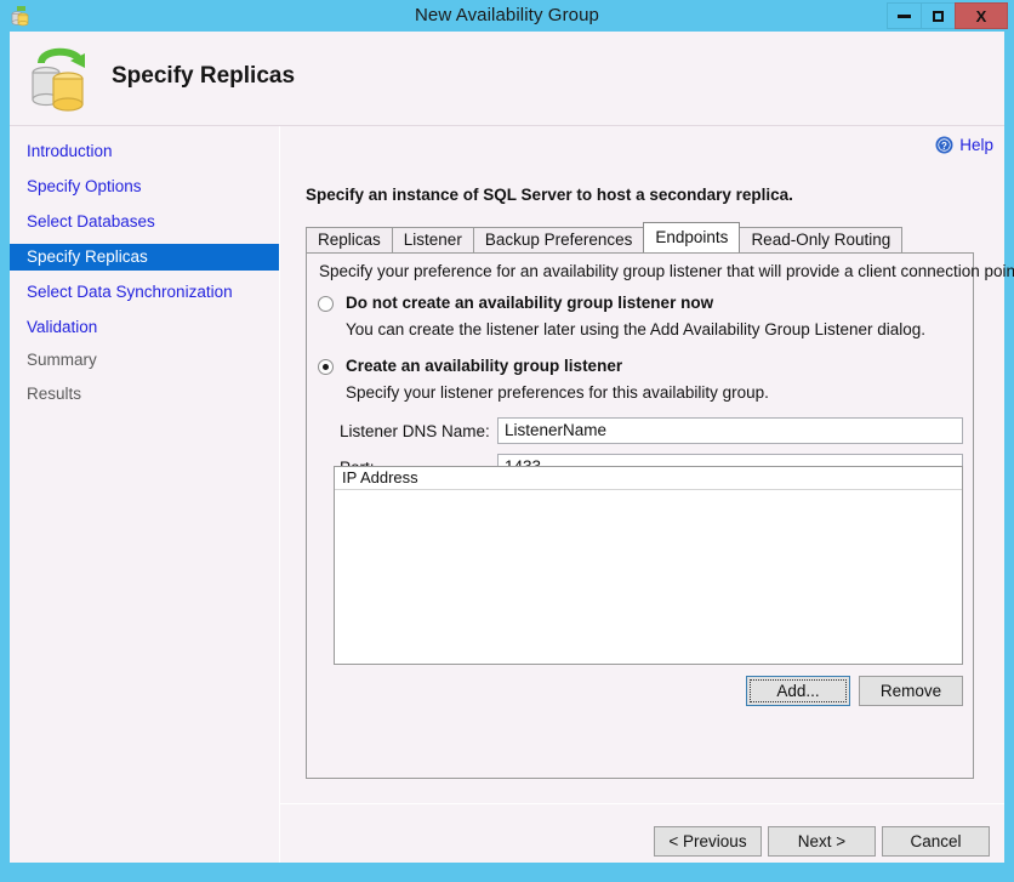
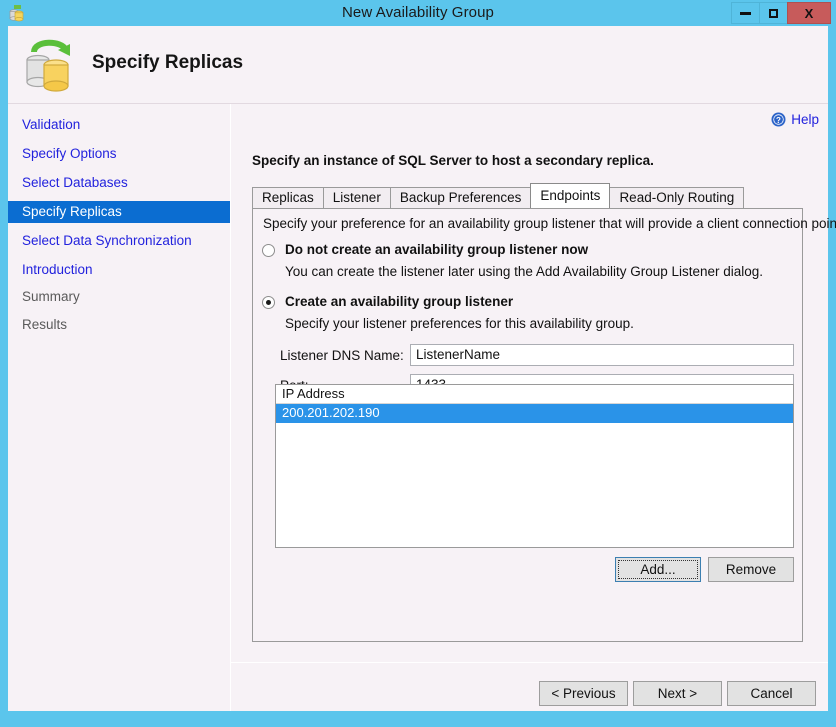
  New Availability Group
  X
  Specify Replicas
- Introduction
+ Validation
  Specify Options
  Select Databases
  Specify Replicas
  Select Data Synchronization
- Validation
+ Introduction
  Summary
  Results
  ?
  Help
  Specify an instance of SQL Server to host a secondary replica.
  Replicas
  Listener
  Backup Preferences
  Endpoints
  Read-Only Routing
  Specify your preference for an availability group listener that will provide a client connection poin
  Do not create an availability group listener now
  You can create the listener later using the Add Availability Group Listener dialog.
  Create an availability group listener
  Specify your listener preferences for this availability group.
  Listener DNS Name:
  ListenerName
  IP Address
+ 200.201.202.190
  Add...
  Remove
  < Previous
  Next >
  Cancel
